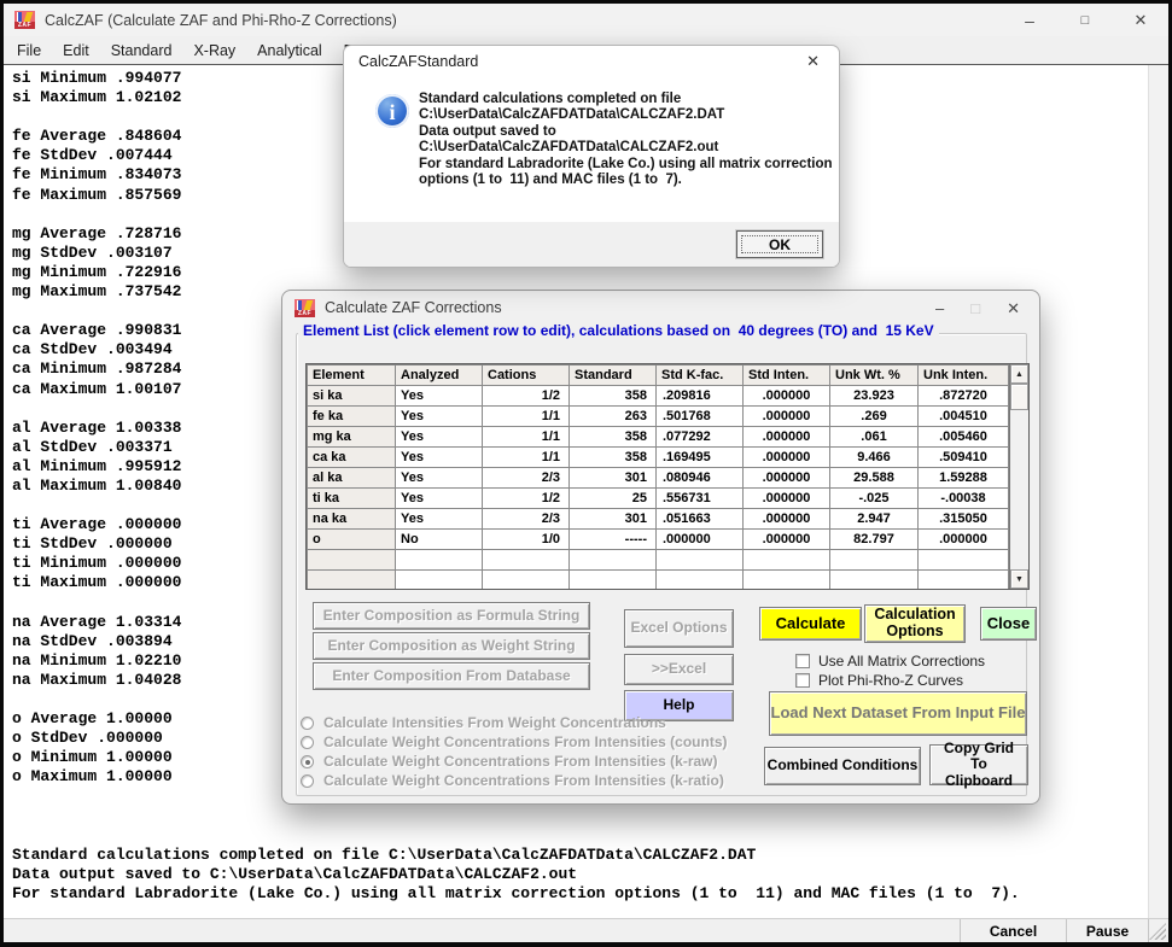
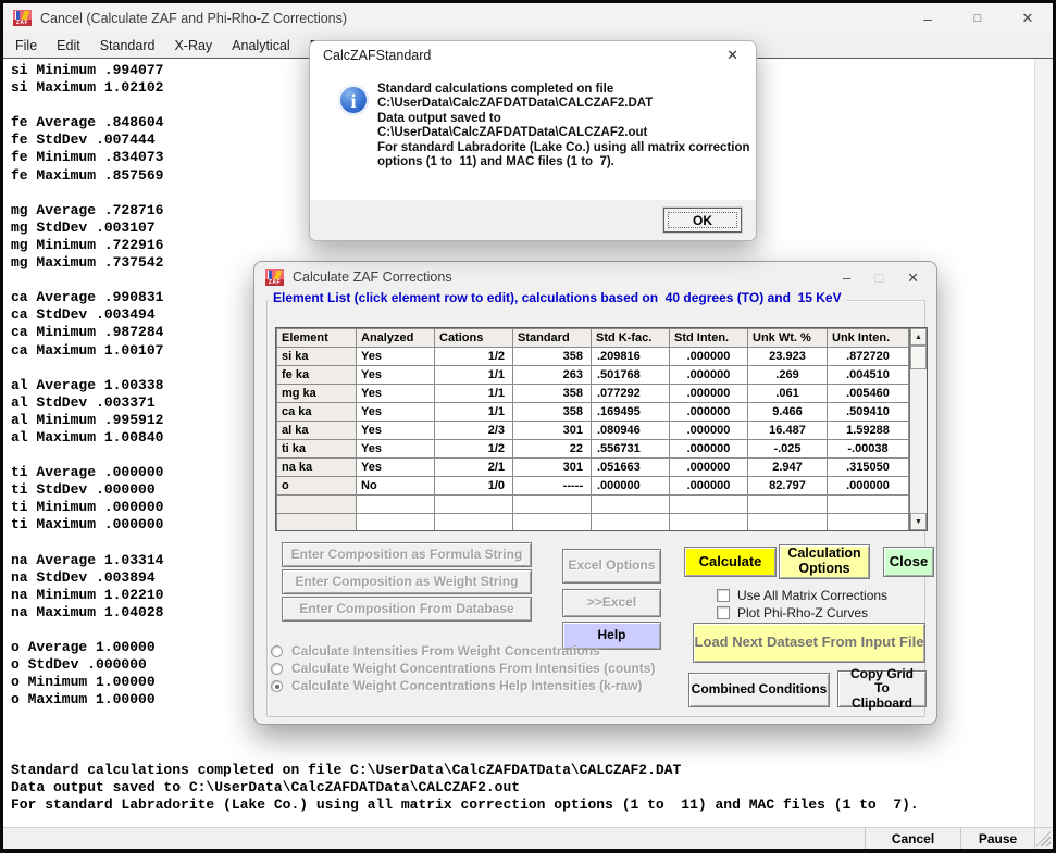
- CalcZAF (Calculate ZAF and Phi-Rho-Z Corrections)
+ Cancel (Calculate ZAF and Phi-Rho-Z Corrections)
  –
  □
  ✕
  File
  Edit
  Standard
  X-Ray
  Analytical
  si Minimum .994077
  si Maximum 1.02102
  fe Average .848604
  fe StdDev .007444
  fe Minimum .834073
  fe Maximum .857569
  mg Average .728716
  mg StdDev .003107
  mg Minimum .722916
  mg Maximum .737542
  ca Average .990831
  ca StdDev .003494
  ca Minimum .987284
  ca Maximum 1.00107
  al Average 1.00338
  al StdDev .003371
  al Minimum .995912
  al Maximum 1.00840
  ti Average .000000
  ti StdDev .000000
  ti Minimum .000000
  ti Maximum .000000
  na Average 1.03314
  na StdDev .003894
  na Minimum 1.02210
  na Maximum 1.04028
  o Average 1.00000
  o StdDev .000000
  o Minimum 1.00000
  o Maximum 1.00000
  Standard calculations completed on file C:\UserData\CalcZAFDATData\CALCZAF2.DAT
  Data output saved to C:\UserData\CalcZAFDATData\CALCZAF2.out
  For standard Labradorite (Lake Co.) using all matrix correction options (1 to 11) and MAC files (1 to 7).
  Cancel
  Pause
  Calculate ZAF Corrections
  –
  □
  ✕
  Element List (click element row to edit), calculations based on 40 degrees (TO) and 15 KeV
  Element	Analyzed	Cations	Standard	Std K-fac.	Std Inten.	Unk Wt. %	Unk Inten.
  si ka	Yes	1/2	358	.209816	.000000	23.923	.872720
  fe ka	Yes	1/1	263	.501768	.000000	.269	.004510
  mg ka	Yes	1/1	358	.077292	.000000	.061	.005460
  ca ka	Yes	1/1	358	.169495	.000000	9.466	.509410
- al ka	Yes	2/3	301	.080946	.000000	29.588	1.59288
+ al ka	Yes	2/3	301	.080946	.000000	16.487	1.59288
- ti ka	Yes	1/2	25	.556731	.000000	-.025	-.00038
+ ti ka	Yes	1/2	22	.556731	.000000	-.025	-.00038
- na ka	Yes	2/3	301	.051663	.000000	2.947	.315050
+ na ka	Yes	2/1	301	.051663	.000000	2.947	.315050
  o	No	1/0	-----	.000000	.000000	82.797	.000000
  Enter Composition as Formula String
  Enter Composition as Weight String
  Enter Composition From Database
  Excel Options
  >>Excel
  Help
  Calculate
  Calculation Options
  Close
  Use All Matrix Corrections
  Plot Phi-Rho-Z Curves
  Load Next Dataset From Input File
  Combined Conditions
  Copy Grid To Clipboard
  Calculate Intensities From Weight Concentrations
  Calculate Weight Concentrations From Intensities (counts)
- Calculate Weight Concentrations From Intensities (k-raw)
+ Calculate Weight Concentrations Help Intensities (k-raw)
- Calculate Weight Concentrations From Intensities (k-ratio)
  CalcZAFStandard
  ✕
  i
  Standard calculations completed on file
  C:\UserData\CalcZAFDATData\CALCZAF2.DAT
  Data output saved to
  C:\UserData\CalcZAFDATData\CALCZAF2.out
  For standard Labradorite (Lake Co.) using all matrix correction
  options (1 to 11) and MAC files (1 to 7).
  OK
